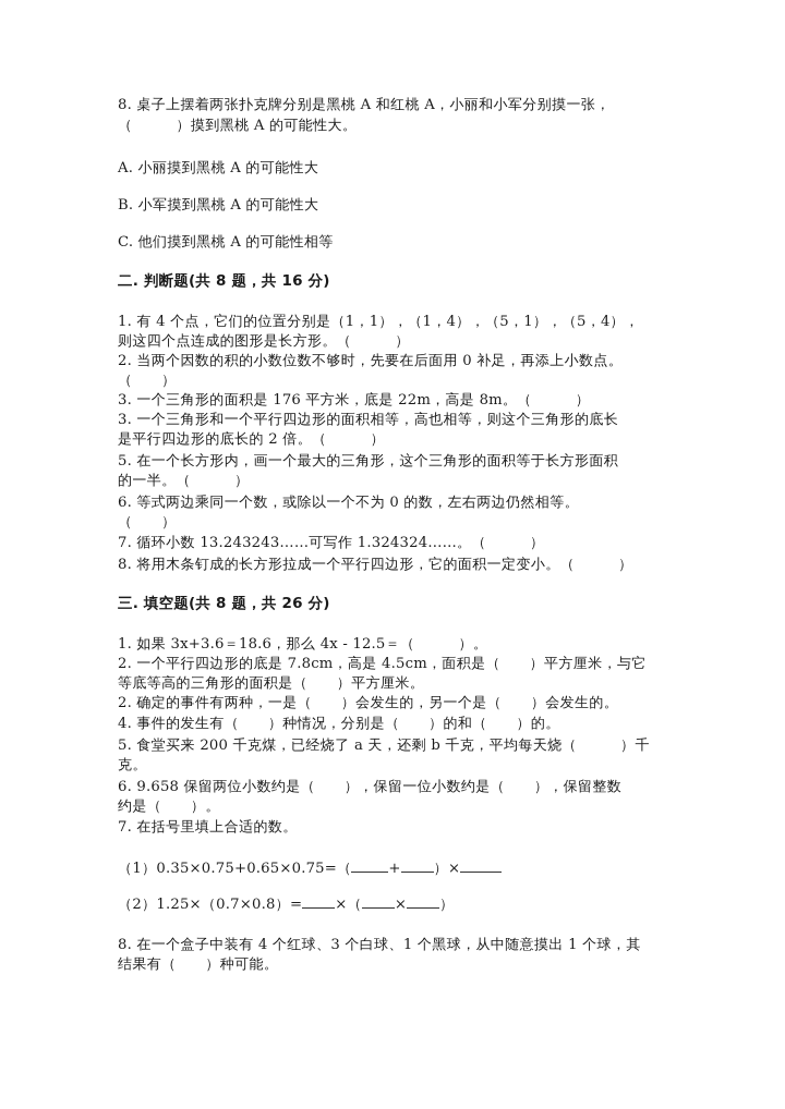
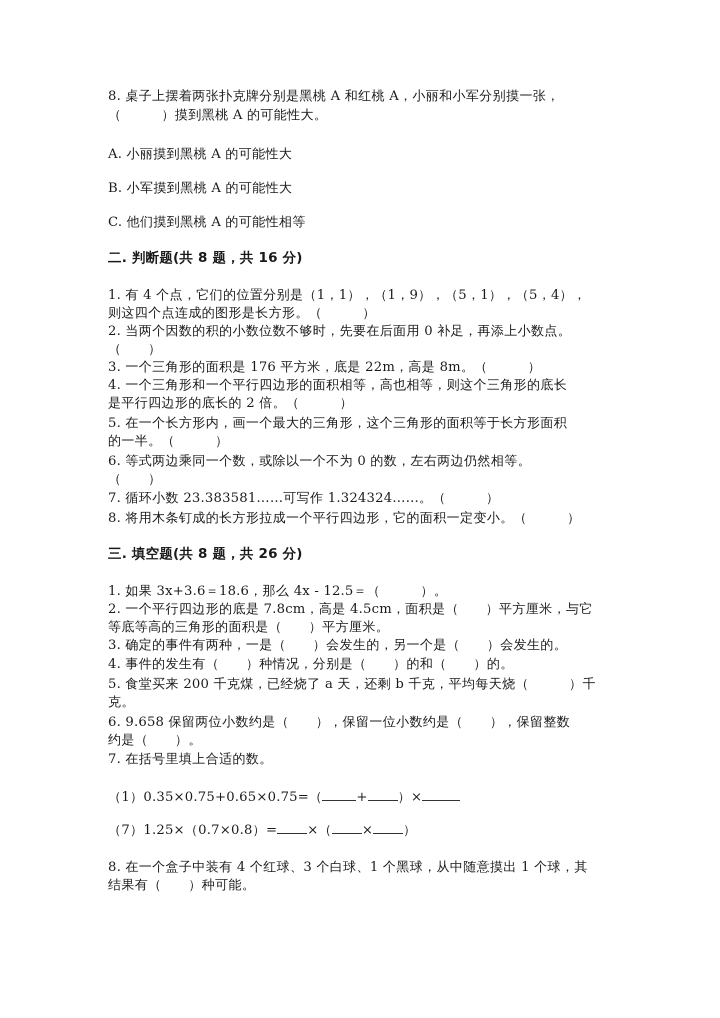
  8. 桌子上摆着两张扑克牌分别是黑桃 A 和红桃 A，小丽和小军分别摸一张，
  （ ）摸到黑桃 A 的可能性大。
  A. 小丽摸到黑桃 A 的可能性大
  B. 小军摸到黑桃 A 的可能性大
  C. 他们摸到黑桃 A 的可能性相等
  二. 判断题(共 8 题，共 16 分)
- 1. 有 4 个点，它们的位置分别是（1，1），（1，4），（5，1），（5，4），
+ 1. 有 4 个点，它们的位置分别是（1，1），（1，9），（5，1），（5，4），
  则这四个点连成的图形是长方形。（ ）
  2. 当两个因数的积的小数位数不够时，先要在后面用 0 补足，再添上小数点。
  （ ）
  3. 一个三角形的面积是 176 平方米，底是 22m，高是 8m。（ ）
- 3. 一个三角形和一个平行四边形的面积相等，高也相等，则这个三角形的底长
+ 4. 一个三角形和一个平行四边形的面积相等，高也相等，则这个三角形的底长
  是平行四边形的底长的 2 倍。（ ）
  5. 在一个长方形内，画一个最大的三角形，这个三角形的面积等于长方形面积
  的一半。（ ）
  6. 等式两边乘同一个数，或除以一个不为 0 的数，左右两边仍然相等。
  （ ）
- 7. 循环小数 13.243243……可写作 1.324324……。（ ）
+ 7. 循环小数 23.383581……可写作 1.324324……。（ ）
  8. 将用木条钉成的长方形拉成一个平行四边形，它的面积一定变小。（ ）
  三. 填空题(共 8 题，共 26 分)
  1. 如果 3x+3.6＝18.6，那么 4x - 12.5＝（ ）。
  2. 一个平行四边形的底是 7.8cm，高是 4.5cm，面积是（ ）平方厘米，与它
  等底等高的三角形的面积是（ ）平方厘米。
- 2. 确定的事件有两种，一是（ ）会发生的，另一个是（ ）会发生的。
+ 3. 确定的事件有两种，一是（ ）会发生的，另一个是（ ）会发生的。
  4. 事件的发生有（ ）种情况，分别是（ ）的和（ ）的。
  5. 食堂买来 200 千克煤，已经烧了 a 天，还剩 b 千克，平均每天烧（ ）千
  克。
  6. 9.658 保留两位小数约是（ ），保留一位小数约是（ ），保留整数
  约是（ ）。
  7. 在括号里填上合适的数。
  （1）0.35×0.75+0.65×0.75=（ + ）×
- （2）1.25×（0.7×0.8）= ×（ × ）
+ （7）1.25×（0.7×0.8）= ×（ × ）
  8. 在一个盒子中装有 4 个红球、3 个白球、1 个黑球，从中随意摸出 1 个球，其
  结果有（ ）种可能。
